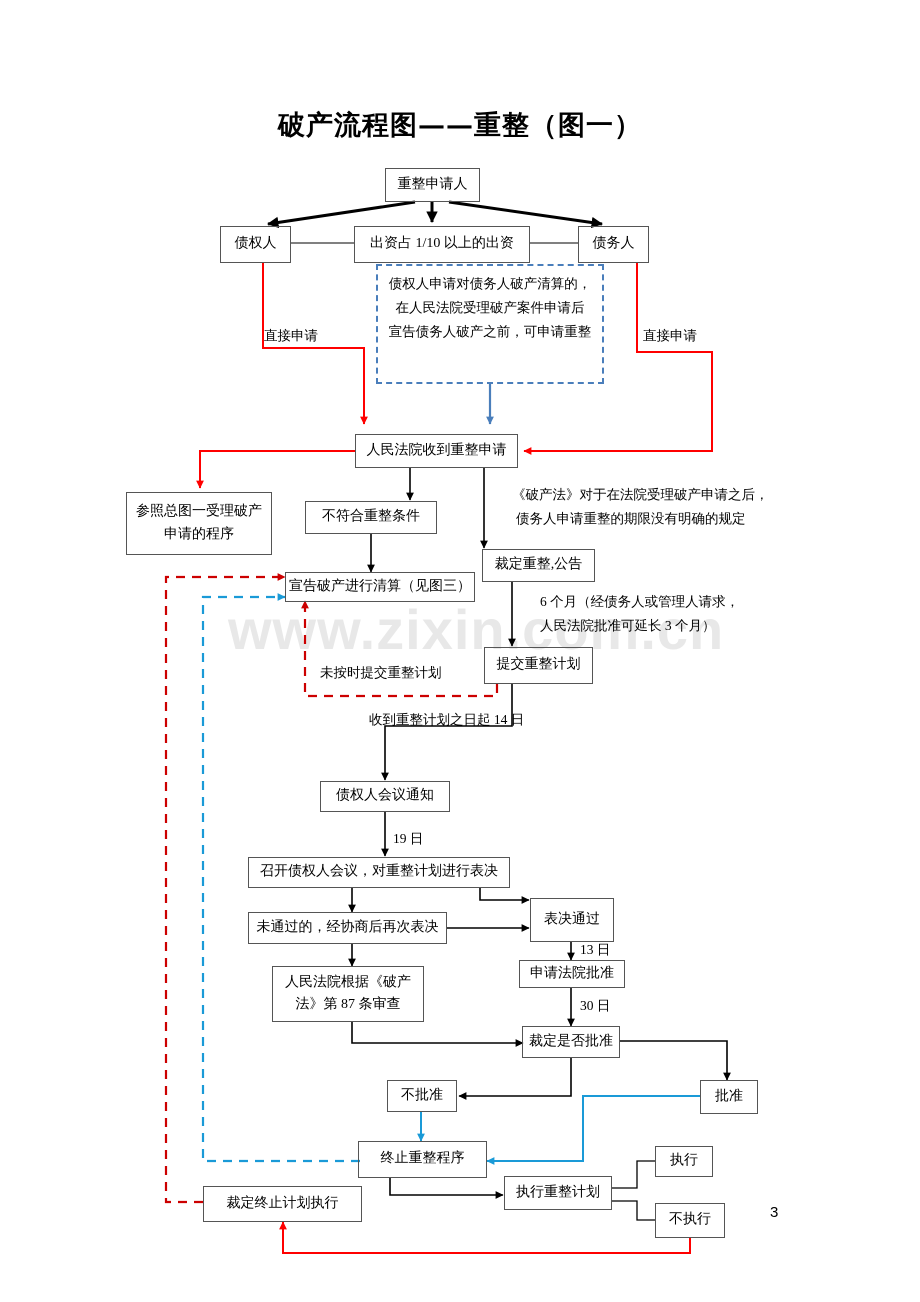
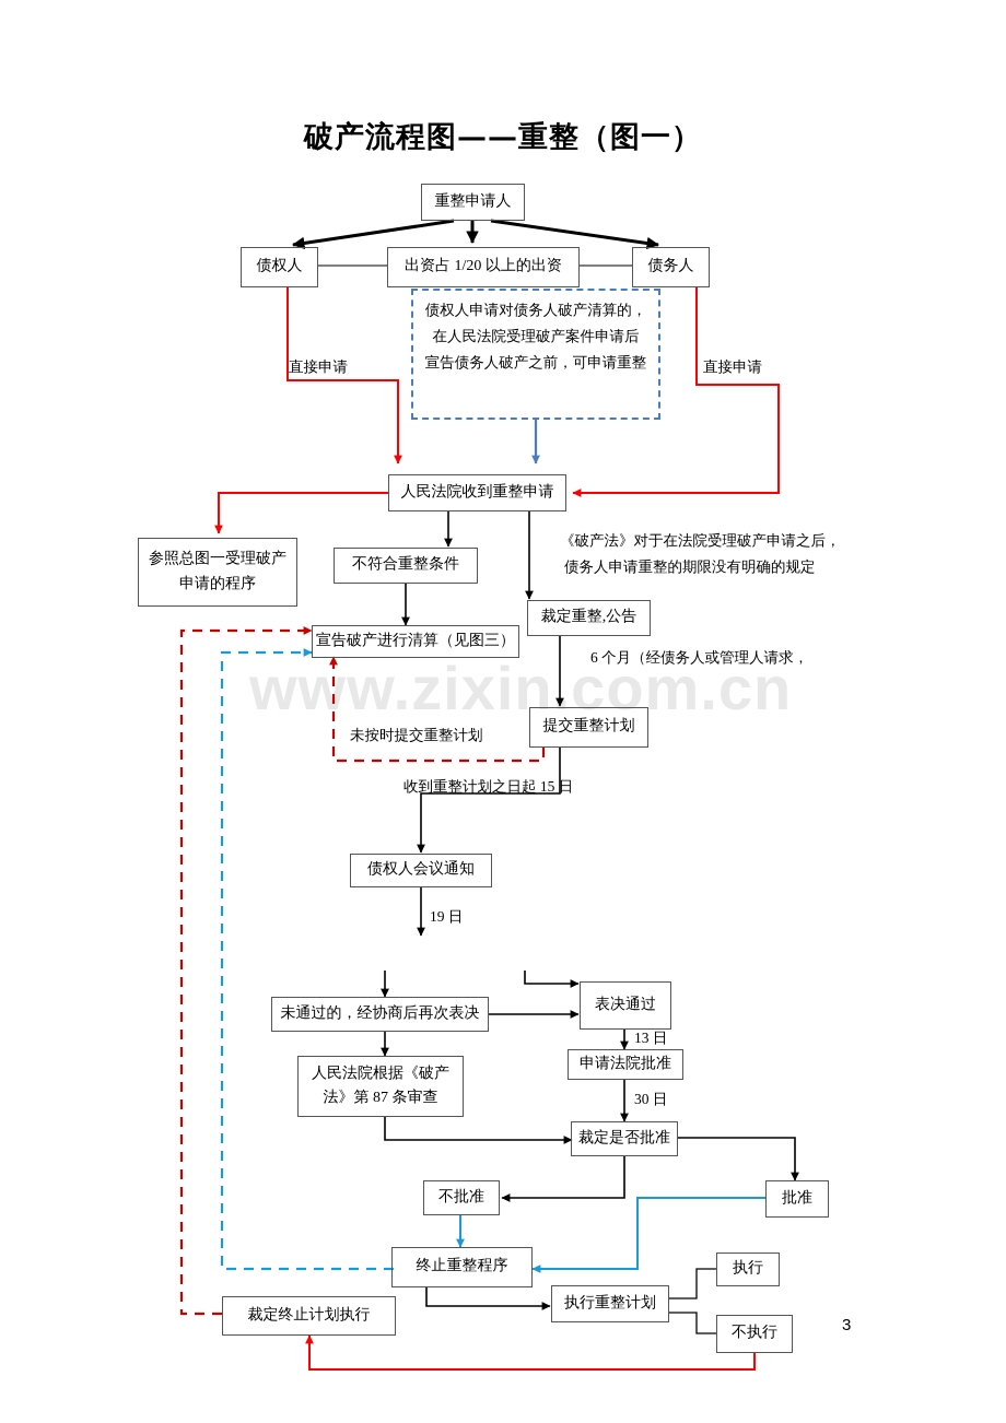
  www.zixin.com.c
  破产流程图——重整（图一）
  重整申请人
  债权人
- 出资占 1/10 以上的出资
+ 出资占 1/20 以上的出资
  债务人
  人民法院收到重整申请
  参照总图一受理破产申请的程序
  不符合重整条件
  宣告破产进行清算（见图三）
  裁定重整,公告
  提交重整计划
  债权人会议通知
- 召开债权人会议，对重整计划进行表决
  未通过的，经协商后再次表决
  表决通过
  人民法院根据《破产法》第 87 条审查
  申请法院批准
  裁定是否批准
  不批准
  批准
  终止重整程序
  执行重整计划
  执行
  不执行
  裁定终止计划执行
  直接申请
  直接申请
  债权人申请对债务人破产清算的，
  在人民法院受理破产案件申请后
  宣告债务人破产之前，可申请重整
  《破产法》对于在法院受理破产申请之后，
  债务人申请重整的期限没有明确的规定
  6 个月（经债务人或管理人请求，
- 人民法院批准可延长 3 个月）
  未按时提交重整计划
- 收到重整计划之日起 14 日
+ 收到重整计划之日起 15 日
  19 日
  13 日
  30 日
  3
